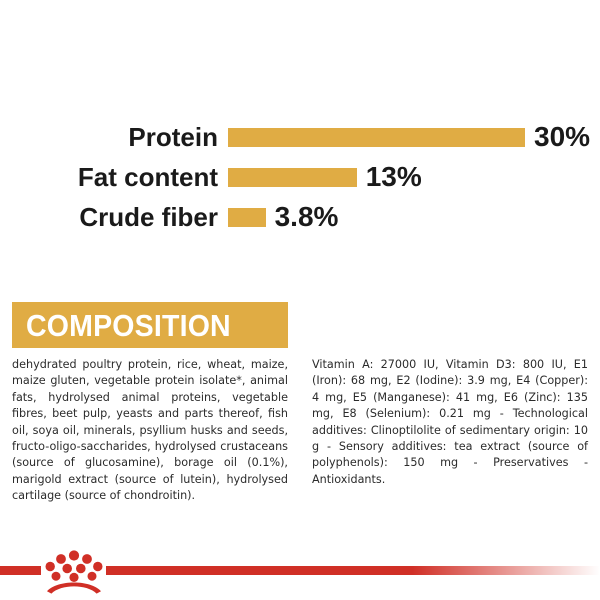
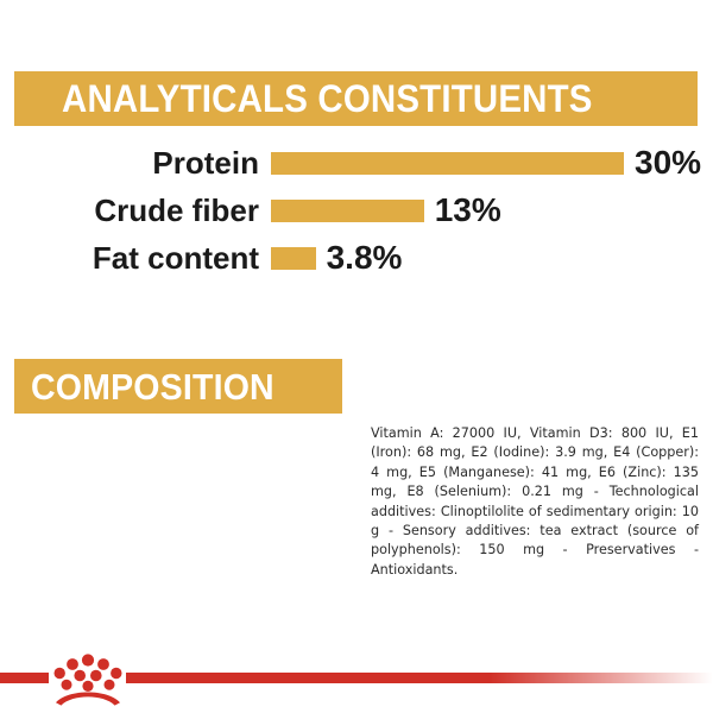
+ ANALYTICALS CONSTITUENTS
  Protein
  30%
- Fat content
+ Crude fiber
  13%
- Crude fiber
+ Fat content
  3.8%
  COMPOSITION
- dehydrated poultry protein, rice, wheat, maize, maize gluten, vegetable protein isolate*, animal fats, hydrolysed animal proteins, vegetable fibres, beet pulp, yeasts and parts thereof, fish oil, soya oil, minerals, psyllium husks and seeds, fructo-oligo-saccharides, hydrolysed crustaceans (source of glucosamine), borage oil (0.1%), marigold extract (source of lutein), hydrolysed cartilage (source of chondroitin).
  Vitamin A: 27000 IU, Vitamin D3: 800 IU, E1 (Iron): 68 mg, E2 (Iodine): 3.9 mg, E4 (Copper): 4 mg, E5 (Manganese): 41 mg, E6 (Zinc): 135 mg, E8 (Selenium): 0.21 mg - Technological additives: Clinoptilolite of sedimentary origin: 10 g - Sensory additives: tea extract (source of polyphenols): 150 mg - Preservatives - Antioxidants.
